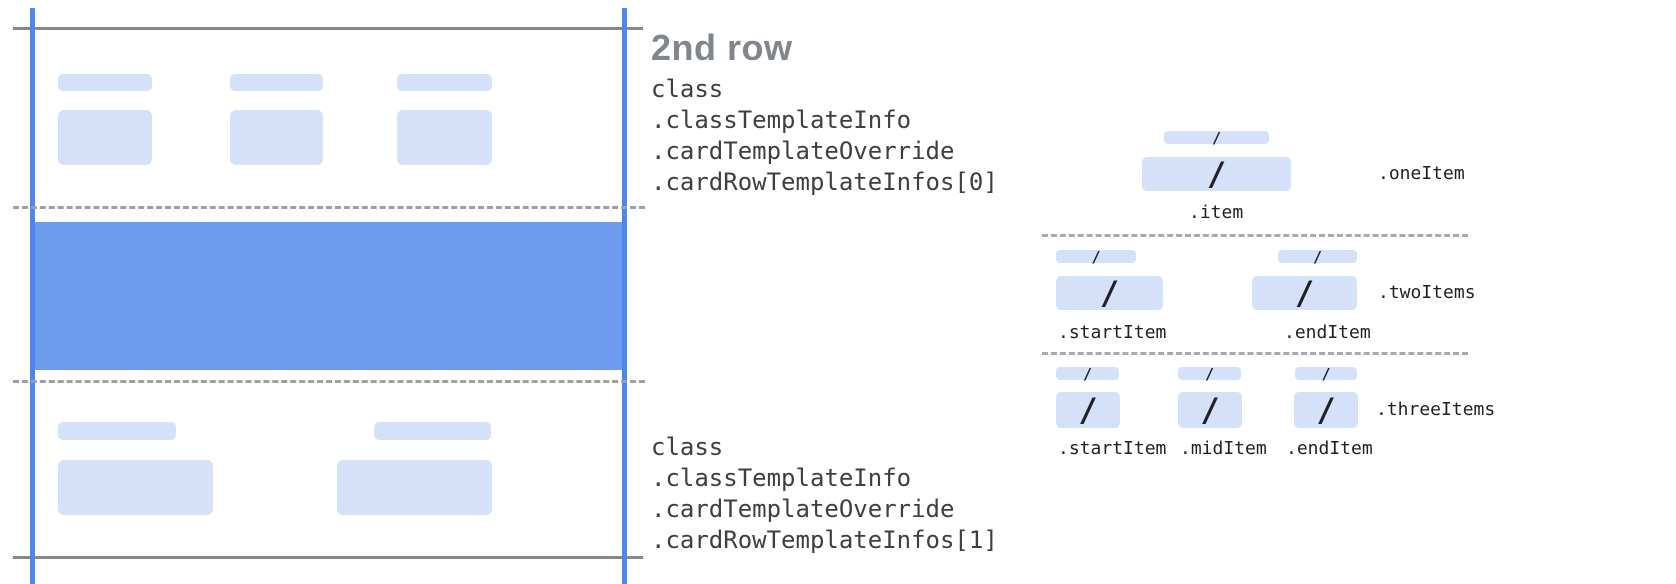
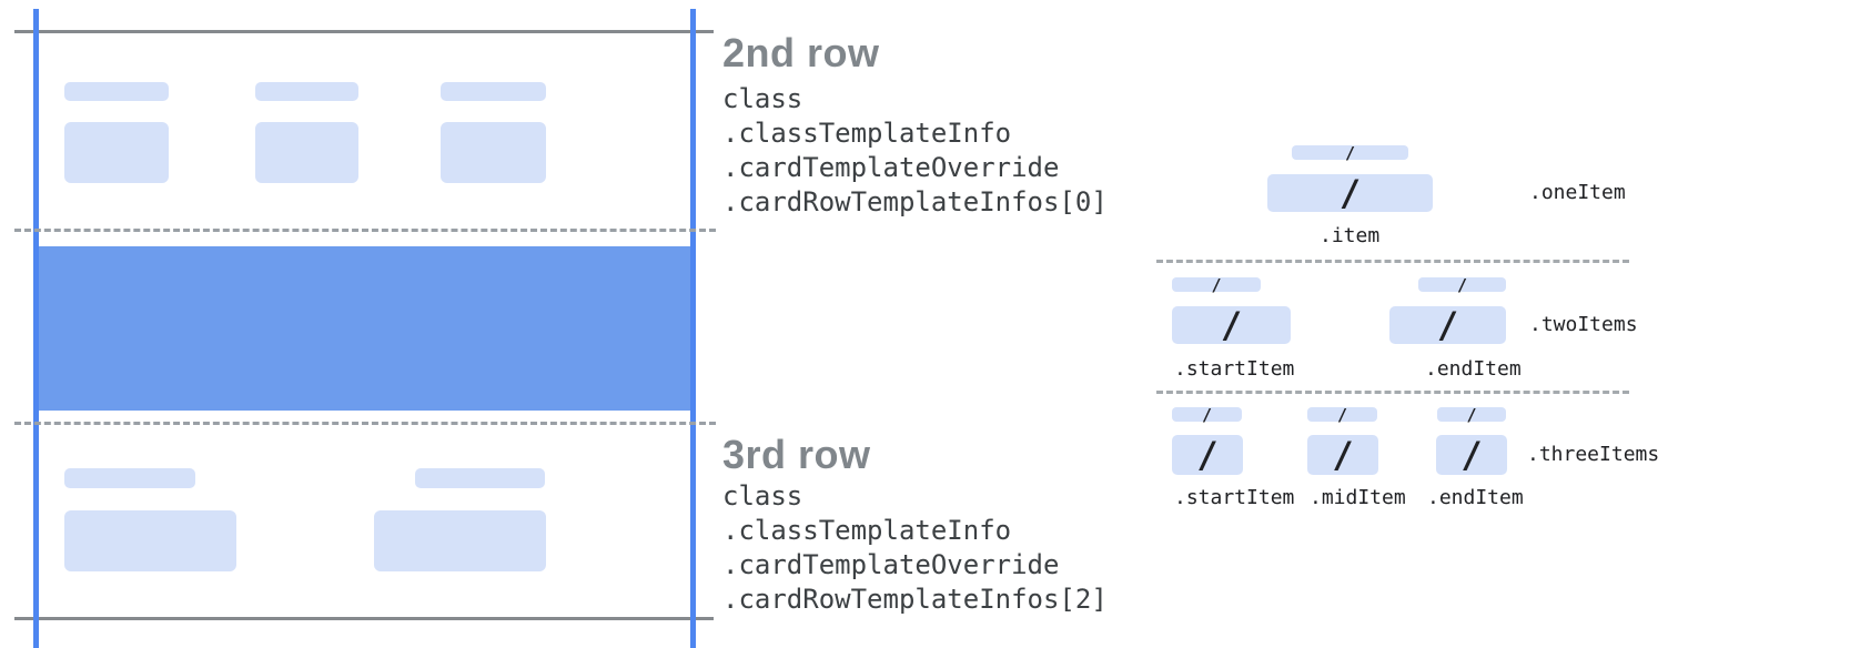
  2nd row
  class
  .classTemplateInfo
  .cardTemplateOverride
  .cardRowTemplateInfos[0]
+ 3rd row
  class
  .classTemplateInfo
  .cardTemplateOverride
- .cardRowTemplateInfos[1]
+ .cardRowTemplateInfos[2]
  /
  /
  .oneItem
  .item
  /
  /
  /
  /
  .twoItems
  .startItem
  .endItem
  /
  /
  /
  /
  /
  /
  .threeItems
  .startItem
  .midItem
  .endItem
